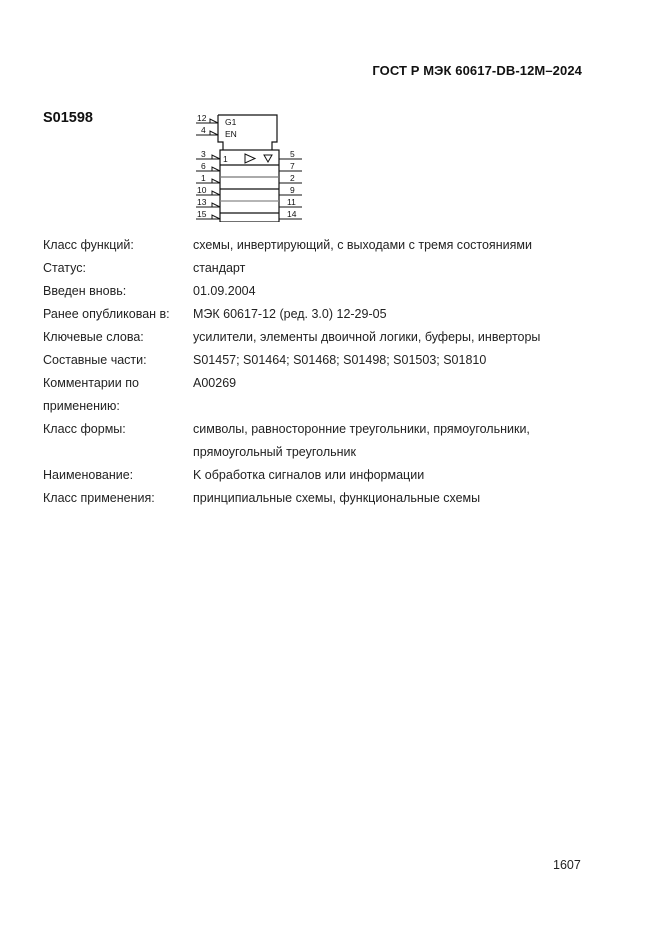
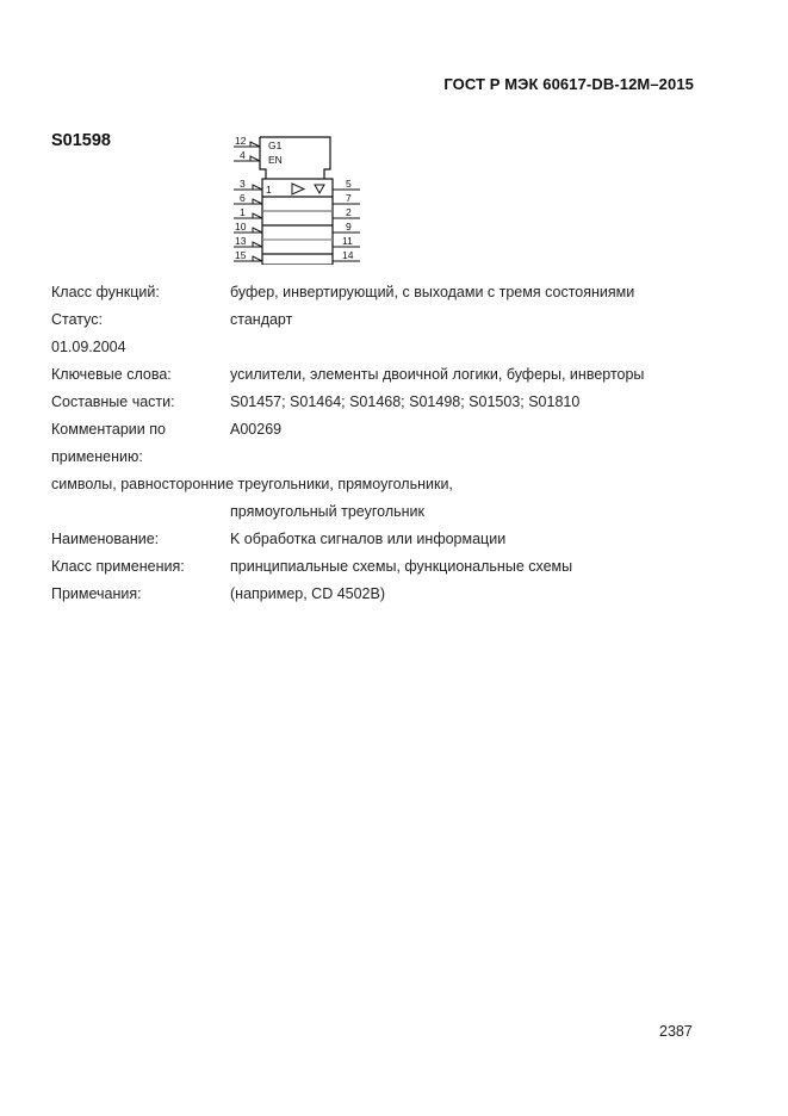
- ГОСТ Р МЭК 60617-DB-12M–2024
+ ГОСТ Р МЭК 60617-DB-12M–2015
  S01598
  G1
  EN
  12
  4
  1
  3
  6
  1
  10
  13
  15
  5
  7
  2
  9
  11
  14
  Класс функций:
- схемы, инвертирующий, с выходами с тремя состояниями
+ буфер, инвертирующий, с выходами с тремя состояниями
  Статус:
  стандарт
- Введен вновь:
  01.09.2004
- Ранее опубликован в:
- МЭК 60617-12 (ред. 3.0) 12-29-05
  Ключевые слова:
  усилители, элементы двоичной логики, буферы, инверторы
  Составные части:
  S01457; S01464; S01468; S01498; S01503; S01810
  Комментарии по
  A00269
  применению:
- Класс формы:
  символы, равносторонние треугольники, прямоугольники,
  прямоугольный треугольник
  Наименование:
  K обработка сигналов или информации
  Класс применения:
  принципиальные схемы, функциональные схемы
+ Примечания:
+ (например, CD 4502B)
- 1607
+ 2387
